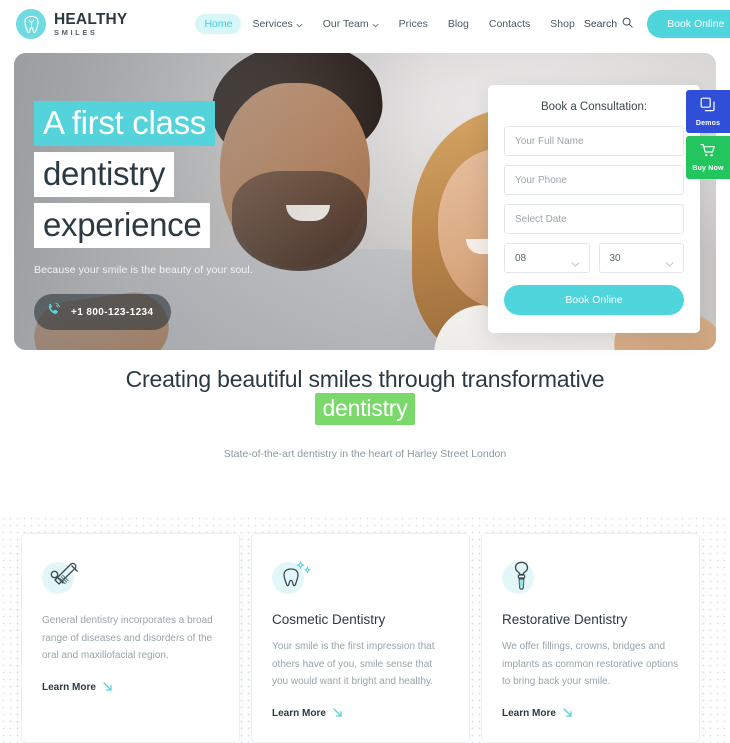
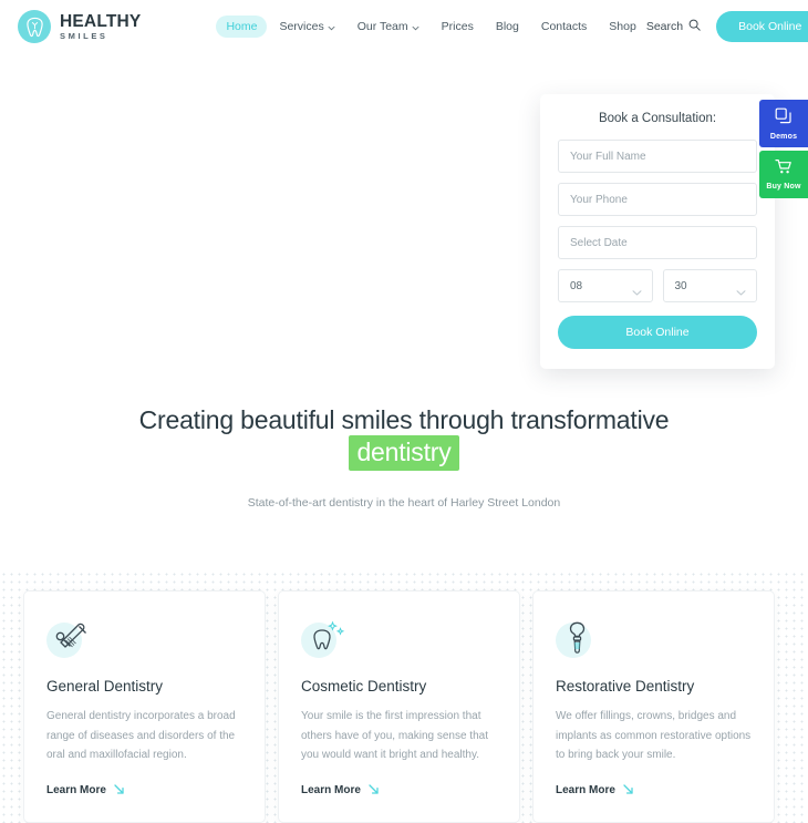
  HEALTHY
  SMILES
  Home
  Services
  Our Team
  Prices
  Blog
  Contacts
  Shop
  Search
  Book Online
- A first class
- dentistry
- experience
- Because your smile is the beauty of your soul.
- +1 800-123-1234
  Book a Consultation:
  Your Full Name Your Phone Select Date
  08
  30
  Book Online
  Creating beautiful smiles through transformative dentistry
  State-of-the-art dentistry in the heart of Harley Street London
+ General Dentistry
  General dentistry incorporates a broad range of diseases and disorders of the oral and maxillofacial region.
  Learn More
  Cosmetic Dentistry
- Your smile is the first impression that others have of you, smile sense that you would want it bright and healthy.
+ Your smile is the first impression that others have of you, making sense that you would want it bright and healthy.
  Learn More
  Restorative Dentistry
  We offer fillings, crowns, bridges and implants as common restorative options to bring back your smile.
  Learn More
